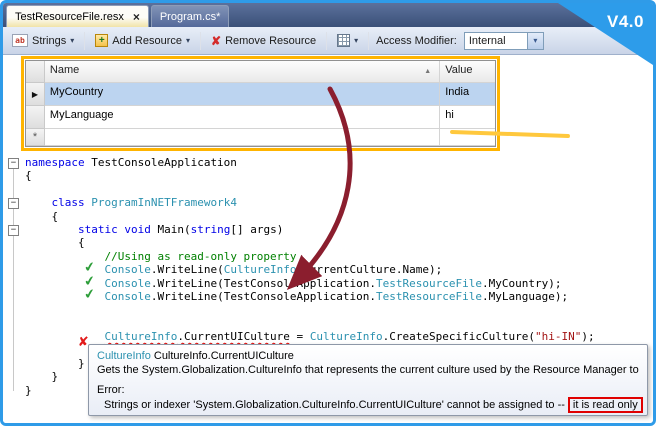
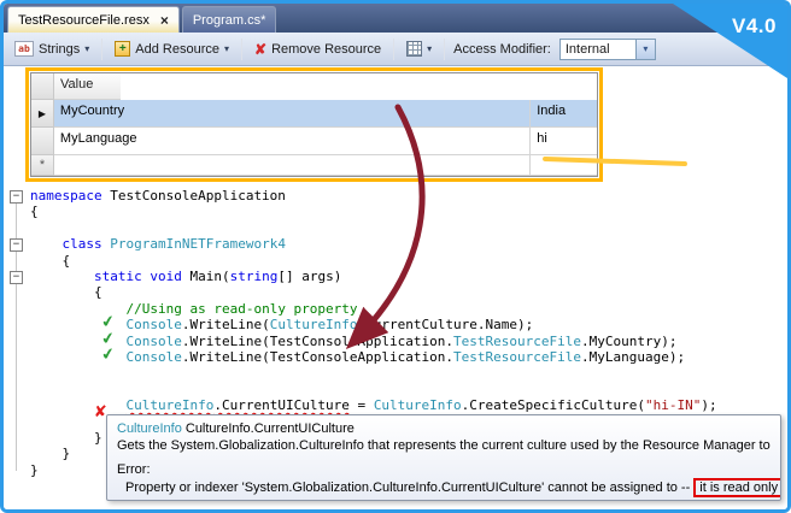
  TestResourceFile.resx
  ×
  Program.cs*
  ab
  Strings
  ▾
  +
  Add Resource
  ▾
  ✘
  Remove Resource
  ▾
  Access Modifier:
  Internal
  ▾
- Name
  Value
  ▶
  MyCountry
  India
  MyLanguage
  hi
  *
  −
  namespace TestConsoleApplication
  {
  −
  class ProgramInNETFramework4
  {
  −
  static void Main(string[] args)
  {
  //Using as read-only property
  Console.WriteLine(CultureInfo.urrentCulture.Name);
  Console.WriteLine(TestConsolApplication.TestResourceFile.MyCountry);
  Console.WriteLine(TestConsoleApplication.TestResourceFile.MyLanguage);
  ✘
  CultureInfo.CurrentUICulture = CultureInfo.CreateSpecificCulture("hi-IN");
  }
  }
  }
  V4.0
  CultureInfo CultureInfo.CurrentUICulture
  Gets the System.Globalization.CultureInfo that represents the current culture used by the Resource Manager to
  Error:
- Strings or indexer 'System.Globalization.CultureInfo.CurrentUICulture' cannot be assigned to -- it is read only
+ Property or indexer 'System.Globalization.CultureInfo.CurrentUICulture' cannot be assigned to -- it is read only
